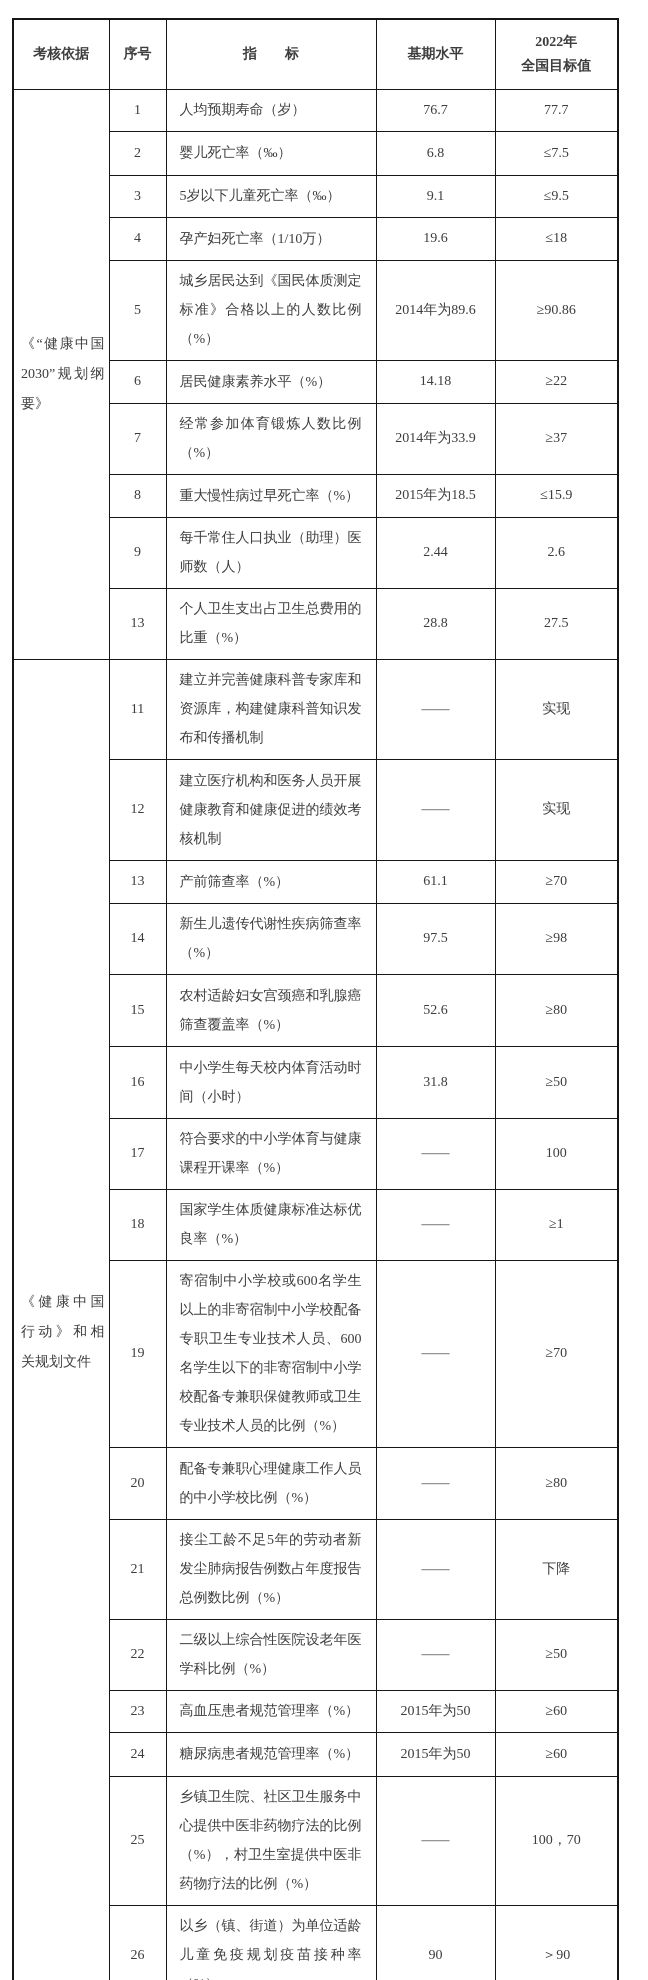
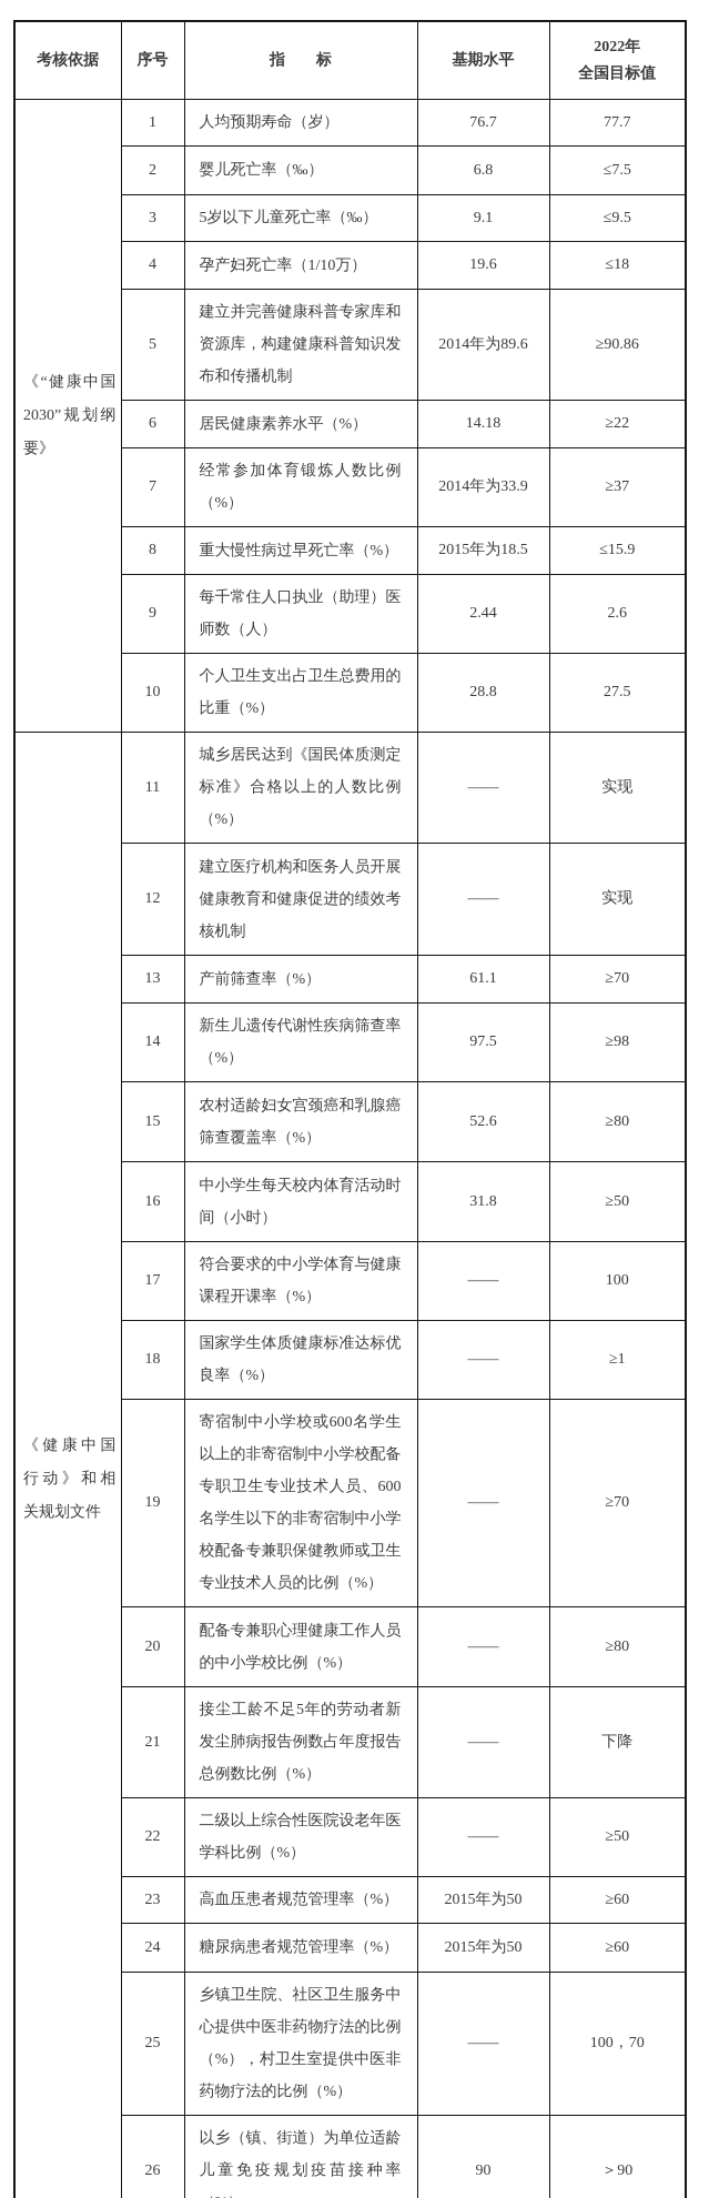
  考核依据	序号	指 标	基期水平	2022年 全国目标值
  《“健康中国2030”规划纲要》	1	人均预期寿命（岁）	76.7	77.7
  2	婴儿死亡率（‰）	6.8	≤7.5
  3	5岁以下儿童死亡率（‰）	9.1	≤9.5
  4	孕产妇死亡率（1/10万）	19.6	≤18
- 5	城乡居民达到《国民体质测定标准》合格以上的人数比例（%）	2014年为89.6	≥90.86
+ 5	建立并完善健康科普专家库和资源库，构建健康科普知识发布和传播机制	2014年为89.6	≥90.86
  6	居民健康素养水平（%）	14.18	≥22
  7	经常参加体育锻炼人数比例（%）	2014年为33.9	≥37
  8	重大慢性病过早死亡率（%）	2015年为18.5	≤15.9
  9	每千常住人口执业（助理）医师数（人）	2.44	2.6
- 13	个人卫生支出占卫生总费用的比重（%）	28.8	27.5
+ 10	个人卫生支出占卫生总费用的比重（%）	28.8	27.5
- 《健康中国行动》和相关规划文件	11	建立并完善健康科普专家库和资源库，构建健康科普知识发布和传播机制	——	实现
+ 《健康中国行动》和相关规划文件	11	城乡居民达到《国民体质测定标准》合格以上的人数比例（%）	——	实现
  12	建立医疗机构和医务人员开展健康教育和健康促进的绩效考核机制	——	实现
  13	产前筛查率（%）	61.1	≥70
  14	新生儿遗传代谢性疾病筛查率（%）	97.5	≥98
  15	农村适龄妇女宫颈癌和乳腺癌筛查覆盖率（%）	52.6	≥80
  16	中小学生每天校内体育活动时间（小时）	31.8	≥50
  17	符合要求的中小学体育与健康课程开课率（%）	——	100
  18	国家学生体质健康标准达标优良率（%）	——	≥1
  19	寄宿制中小学校或600名学生以上的非寄宿制中小学校配备专职卫生专业技术人员、600名学生以下的非寄宿制中小学校配备专兼职保健教师或卫生专业技术人员的比例（%）	——	≥70
  20	配备专兼职心理健康工作人员的中小学校比例（%）	——	≥80
  21	接尘工龄不足5年的劳动者新发尘肺病报告例数占年度报告总例数比例（%）	——	下降
  22	二级以上综合性医院设老年医学科比例（%）	——	≥50
  23	高血压患者规范管理率（%）	2015年为50	≥60
  24	糖尿病患者规范管理率（%）	2015年为50	≥60
  25	乡镇卫生院、社区卫生服务中心提供中医非药物疗法的比例（%），村卫生室提供中医非药物疗法的比例（%）	——	100，70
  26	以乡（镇、街道）为单位适龄儿童免疫规划疫苗接种率	90	＞90
